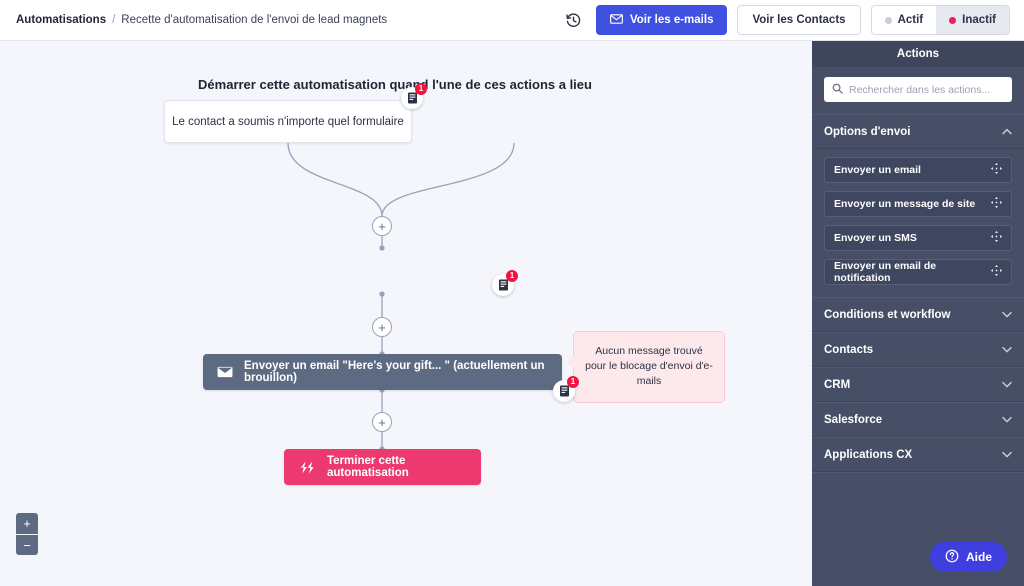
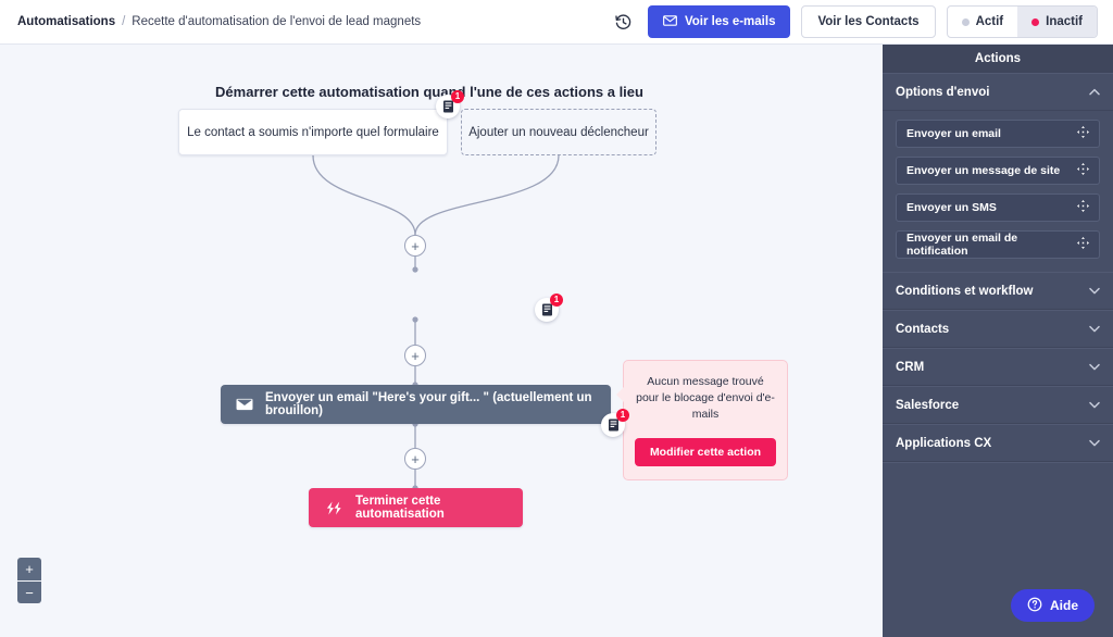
  Automatisations
  /
  Recette d'automatisation de l'envoi de lead magnets
  Voir les e-mails
  Voir les Contacts
  Actif
  Inactif
  Démarrer cette automatisation qua l'une de ces actions a lieu
  Le contact a soumis n'importe quel formulaire
  1
+ Ajouter un nouveau déclencheur
  +
  1
  +
  Envoyer un email "Here's your gift... " (actuellement un brouillon)
  1
  Aucun message trouvé pour le blocage d'envoi d'e-mails
+ Modifier cette action
  +
  Terminer cette automatisation
  +
  −
  Actions
- Rechercher dans les actions...
  Options d'envoi
  Envoyer un email
  Envoyer un message de site
  Envoyer un SMS
  Envoyer un email de notification
  Conditions et workflow
  Contacts
  CRM
  Salesforce
  Applications CX
  Aide
